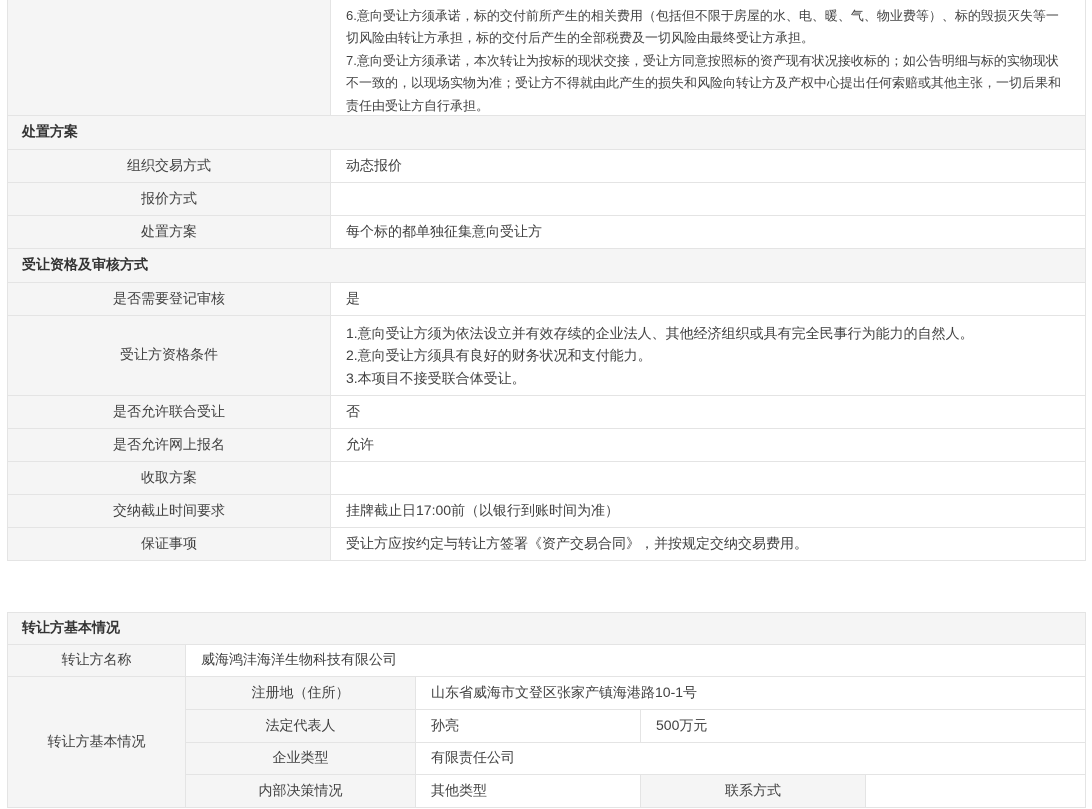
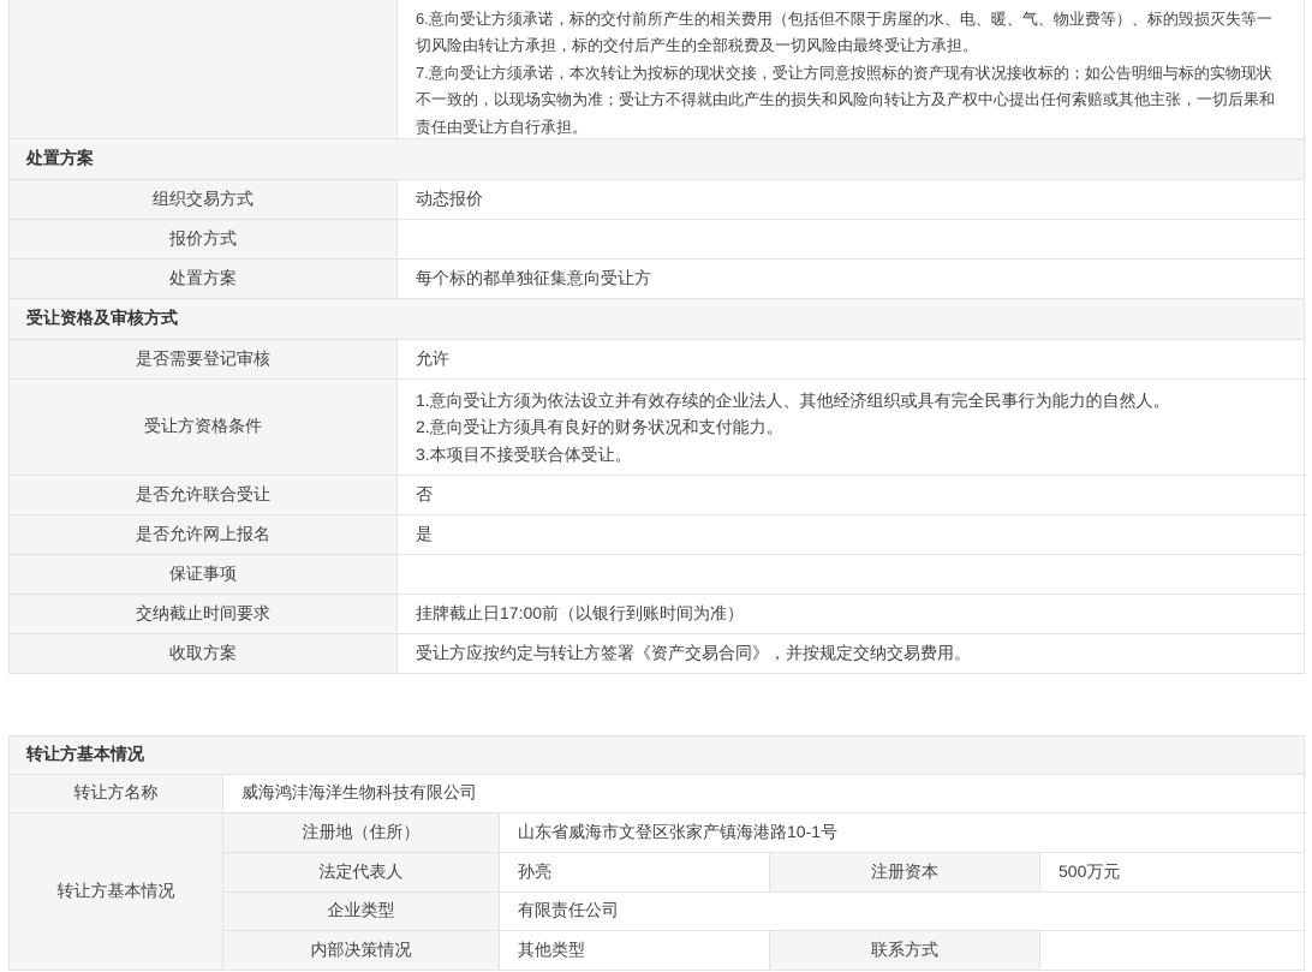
  6.意向受让方须承诺，标的交付前所产生的相关费用（包括但不限于房屋的水、电、暖、气、物业费等）、标的毁损灭失等一切风险由转让方承担，标的交付后产生的全部税费及一切风险由最终受让方承担。
  7.意向受让方须承诺，本次转让为按标的现状交接，受让方同意按照标的资产现有状况接收标的；如公告明细与标的实物现状不一致的，以现场实物为准；受让方不得就由此产生的损失和风险向转让方及产权中心提出任何索赔或其他主张，一切后果和责任由受让方自行承担。
  处置方案
  组织交易方式
  动态报价
  报价方式
  处置方案
  每个标的都单独征集意向受让方
  受让资格及审核方式
  是否需要登记审核
- 是
+ 允许
  受让方资格条件
  1.意向受让方须为依法设立并有效存续的企业法人、其他经济组织或具有完全民事行为能力的自然人。
  2.意向受让方须具有良好的财务状况和支付能力。
  3.本项目不接受联合体受让。
  是否允许联合受让
  否
  是否允许网上报名
- 允许
+ 是
- 收取方案
+ 保证事项
  交纳截止时间要求
  挂牌截止日17:00前（以银行到账时间为准）
- 保证事项
+ 收取方案
  受让方应按约定与转让方签署《资产交易合同》，并按规定交纳交易费用。
  转让方基本情况
  转让方名称
  威海鸿沣海洋生物科技有限公司
  转让方基本情况
  注册地（住所）
  山东省威海市文登区张家产镇海港路10-1号
  法定代表人
  孙亮
+ 注册资本
  500万元
  企业类型
  有限责任公司
  内部决策情况
  其他类型
  联系方式
